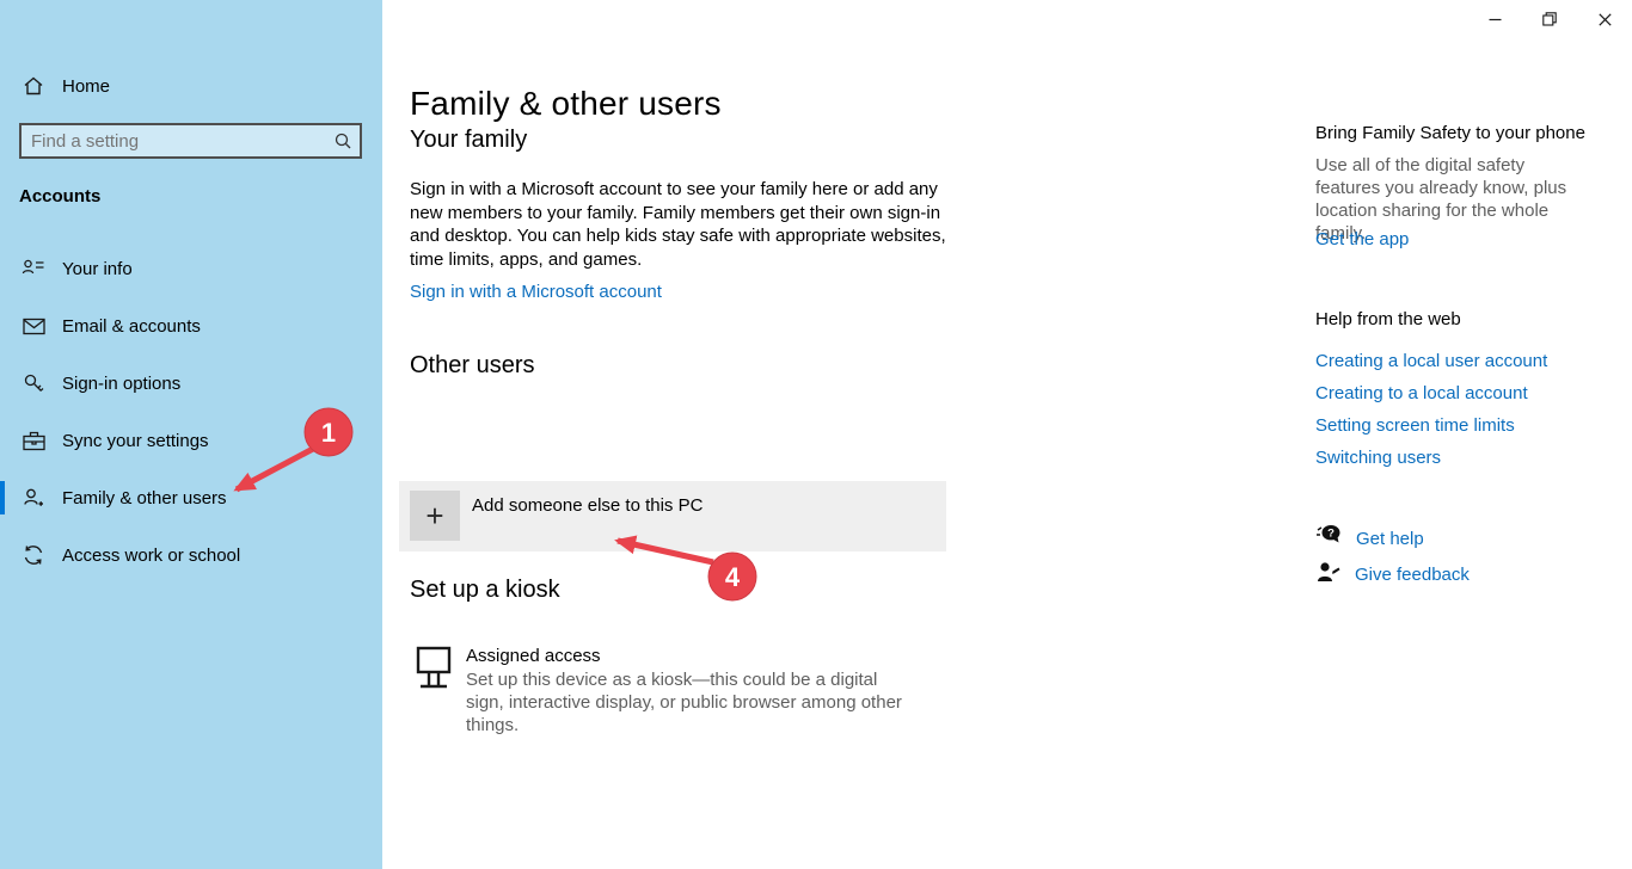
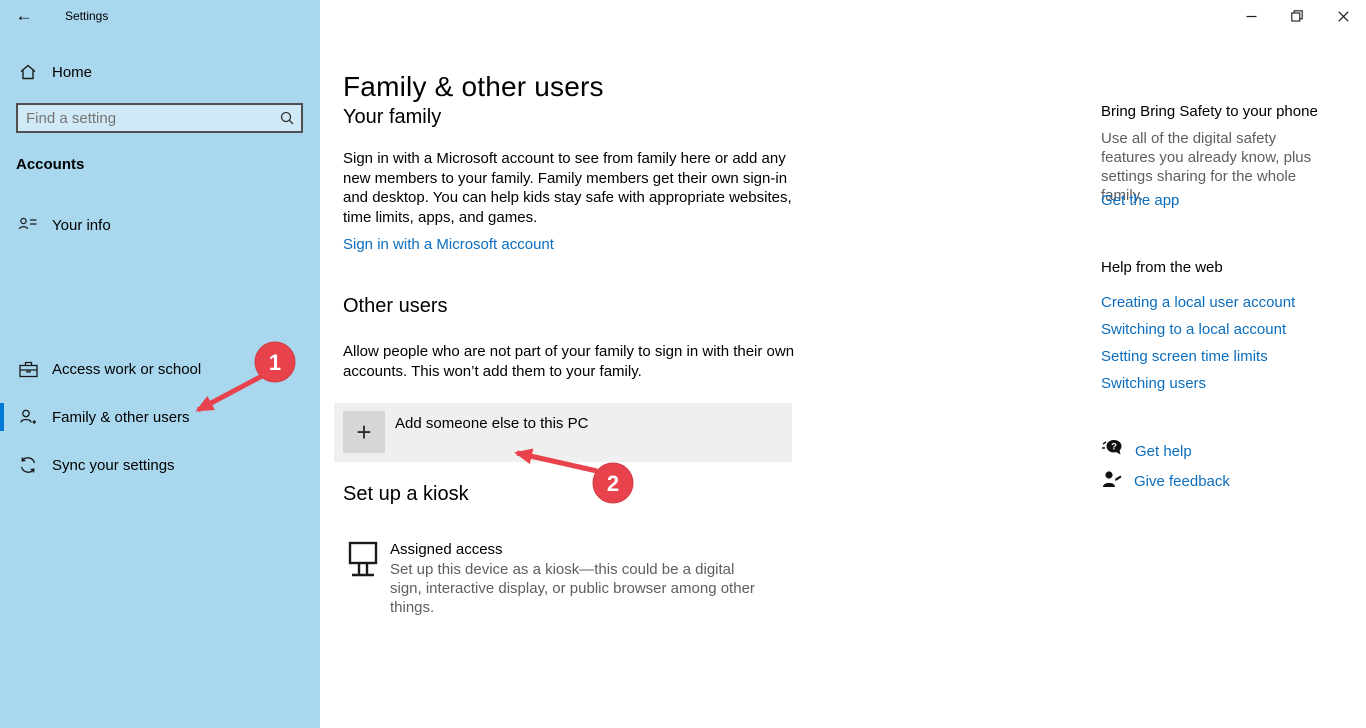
+ ←
+ Settings
  Home
  Find a setting
  Accounts
  Your info
- Email & accounts
- Sign-in options
- Sync your settings
+ Access work or school
  Family & other users
- Access work or school
+ Sync your settings
  Family & other users
  Your family
- Sign in with a Microsoft account to see your family here or add any new members to your family. Family members get their own sign-in and desktop. You can help kids stay safe with appropriate websites, time limits, apps, and games.
+ Sign in with a Microsoft account to see from family here or add any new members to your family. Family members get their own sign-in and desktop. You can help kids stay safe with appropriate websites, time limits, apps, and games.
  Sign in with a Microsoft account
  Other users
+ Allow people who are not part of your family to sign in with their own accounts. This won’t add them to your family.
  +
  Add someone else to this PC
  Set up a kiosk
  Assigned access
  Set up this device as a kiosk—this could be a digital sign, interactive display, or public browser among other things.
- Bring Family Safety to your phone
+ Bring Bring Safety to your phone
- Use all of the digital safety features you already know, plus location sharing for the whole family.
+ Use all of the digital safety features you already know, plus settings sharing for the whole family.
  Get the app
  Help from the web
  Creating a local user account
- Creating to a local account
+ Switching to a local account
  Setting screen time limits
  Switching users
  ?
  Get help
  Give feedback
  1
- 4
+ 2
